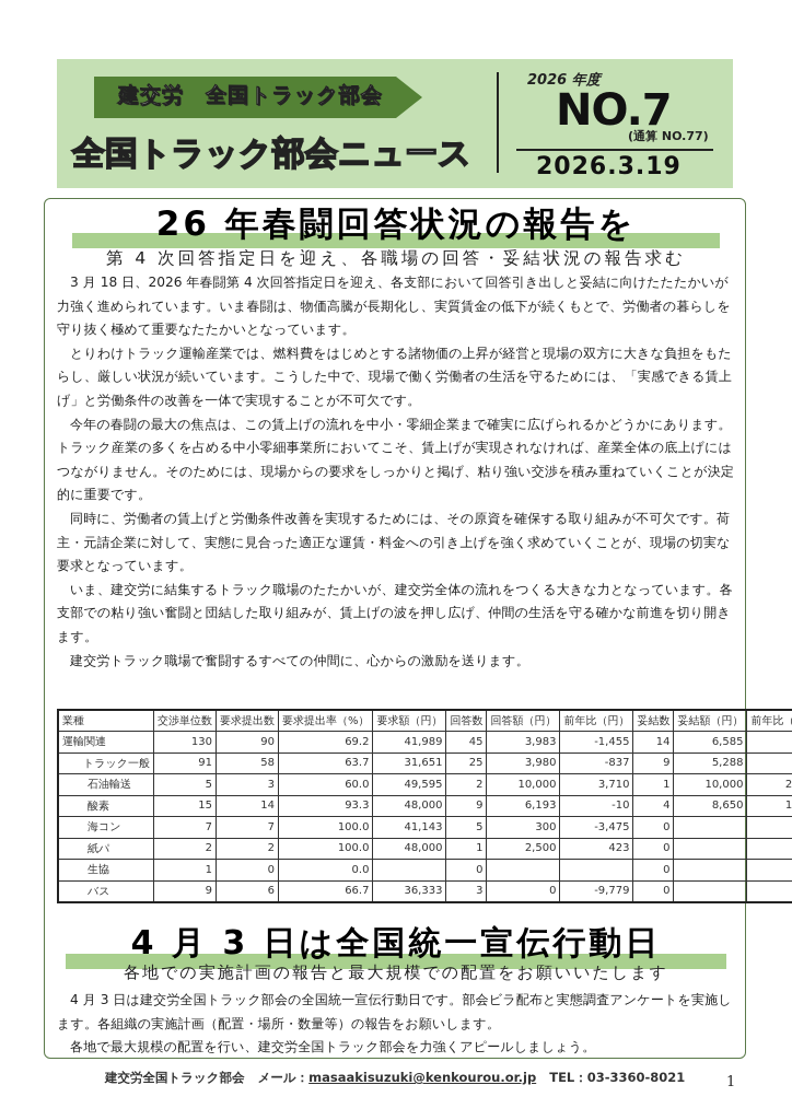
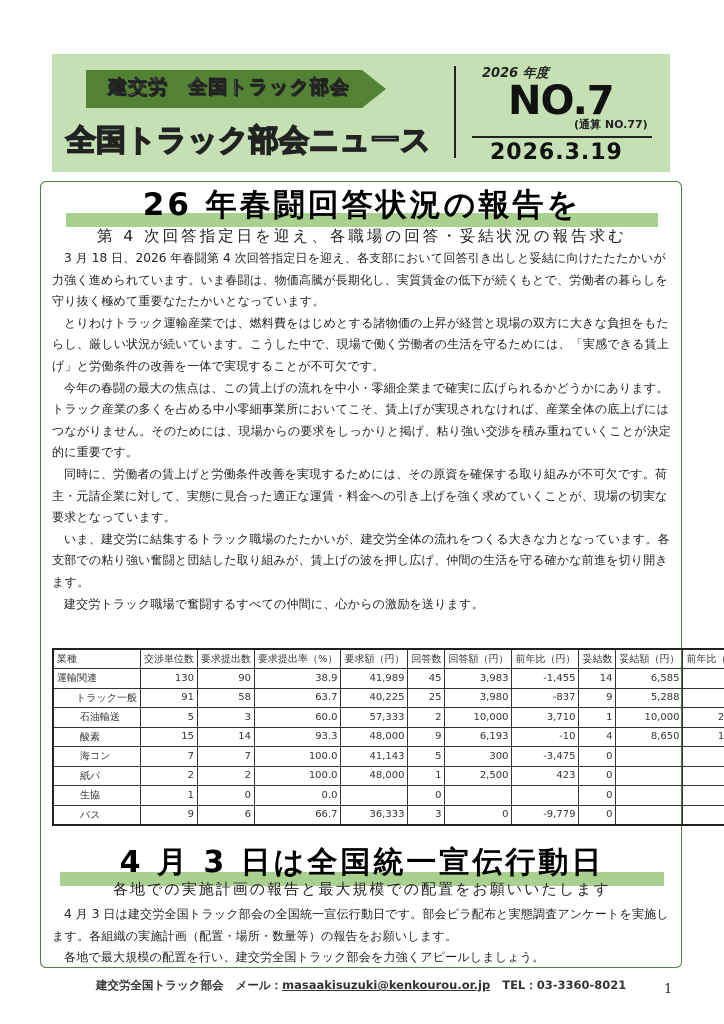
  建交労 全国トラック部会
  全国トラック部会ニュース
  2026 年度
  NO.7
  (通算 NO.77)
  2026.3.19
  26 年春闘回答状況の報告を
  第 4 次回答指定日を迎え、各職場の回答・妥結状況の報告求む
  3 月 18 日、2026 年春闘第 4 次回答指定日を迎え、各支部において回答引き出しと妥結に向けたたたかいが力強く進められています。いま春闘は、物価高騰が長期化し、実質賃金の低下が続くもとで、労働者の暮らしを守り抜く極めて重要なたたかいとなっています。
  とりわけトラック運輸産業では、燃料費をはじめとする諸物価の上昇が経営と現場の双方に大きな負担をもたらし、厳しい状況が続いています。こうした中で、現場で働く労働者の生活を守るためには、「実感できる賃上げ」と労働条件の改善を一体で実現することが不可欠です。
  今年の春闘の最大の焦点は、この賃上げの流れを中小・零細企業まで確実に広げられるかどうかにあります。トラック産業の多くを占める中小零細事業所においてこそ、賃上げが実現されなければ、産業全体の底上げにはつながりません。そのためには、現場からの要求をしっかりと掲げ、粘り強い交渉を積み重ねていくことが決定的に重要です。
  同時に、労働者の賃上げと労働条件改善を実現するためには、その原資を確保する取り組みが不可欠です。荷主・元請企業に対して、実態に見合った適正な運賃・料金への引き上げを強く求めていくことが、現場の切実な要求となっています。
  いま、建交労に結集するトラック職場のたたかいが、建交労全体の流れをつくる大きな力となっています。各支部での粘り強い奮闘と団結した取り組みが、賃上げの波を押し広げ、仲間の生活を守る確かな前進を切り開きます。
  建交労トラック職場で奮闘するすべての仲間に、心からの激励を送ります。
  業種	交渉単位数	要求提出数	要求提出率（%）	要求額（円）	回答数	回答額（円）	前年比（円）	妥結数	妥結額（円）	前年比（
- 運輸関連	130	90	69.2	41,989	45	3,983	-1,455	14	6,585
+ 運輸関連	130	90	38.9	41,989	45	3,983	-1,455	14	6,585
- トラック一般	91	58	63.7	31,651	25	3,980	-837	9	5,288
+ トラック一般	91	58	63.7	40,225	25	3,980	-837	9	5,288
- 石油輸送	5	3	60.0	49,595	2	10,000	3,710	1	10,000	2
+ 石油輸送	5	3	60.0	57,333	2	10,000	3,710	1	10,000	2
  酸素	15	14	93.3	48,000	9	6,193	-10	4	8,650	1
  海コン	7	7	100.0	41,143	5	300	-3,475	0
  紙パ	2	2	100.0	48,000	1	2,500	423	0
  生協	1	0	0.0		0			0
  バス	9	6	66.7	36,333	3	0	-9,779	0
  4 月 3 日は全国統一宣伝行動日
  各地での実施計画の報告と最大規模での配置をお願いいたします
  4 月 3 日は建交労全国トラック部会の全国統一宣伝行動日です。部会ビラ配布と実態調査アンケートを実施します。各組織の実施計画（配置・場所・数量等）の報告をお願いします。
  各地で最大規模の配置を行い、建交労全国トラック部会を力強くアピールしましょう。
  建交労全国トラック部会 メール：masaakisuzuki@kenkourou.or.jp TEL：03-3360-8021
  1
